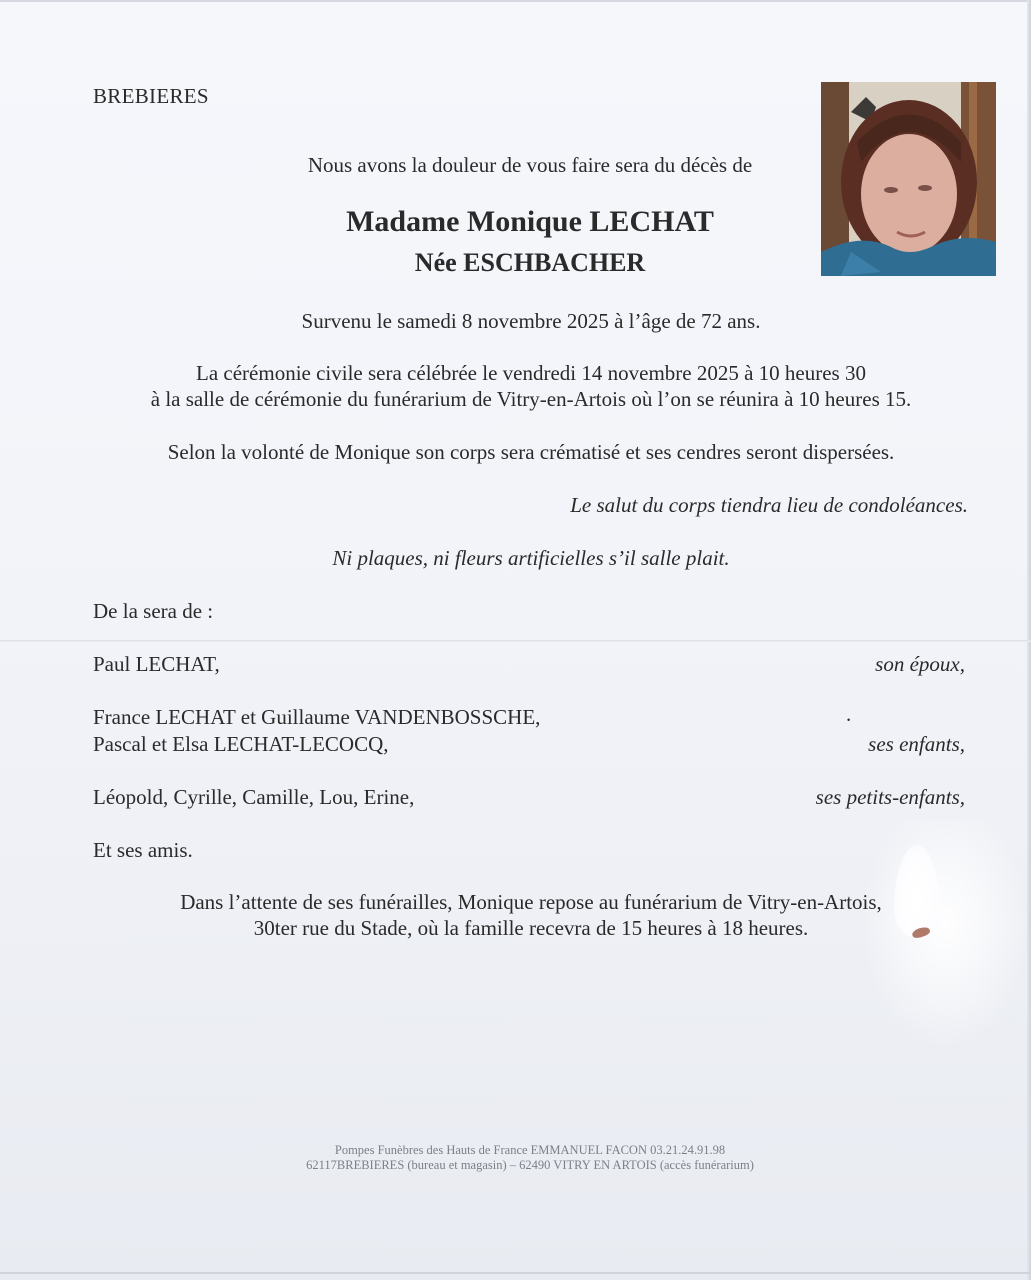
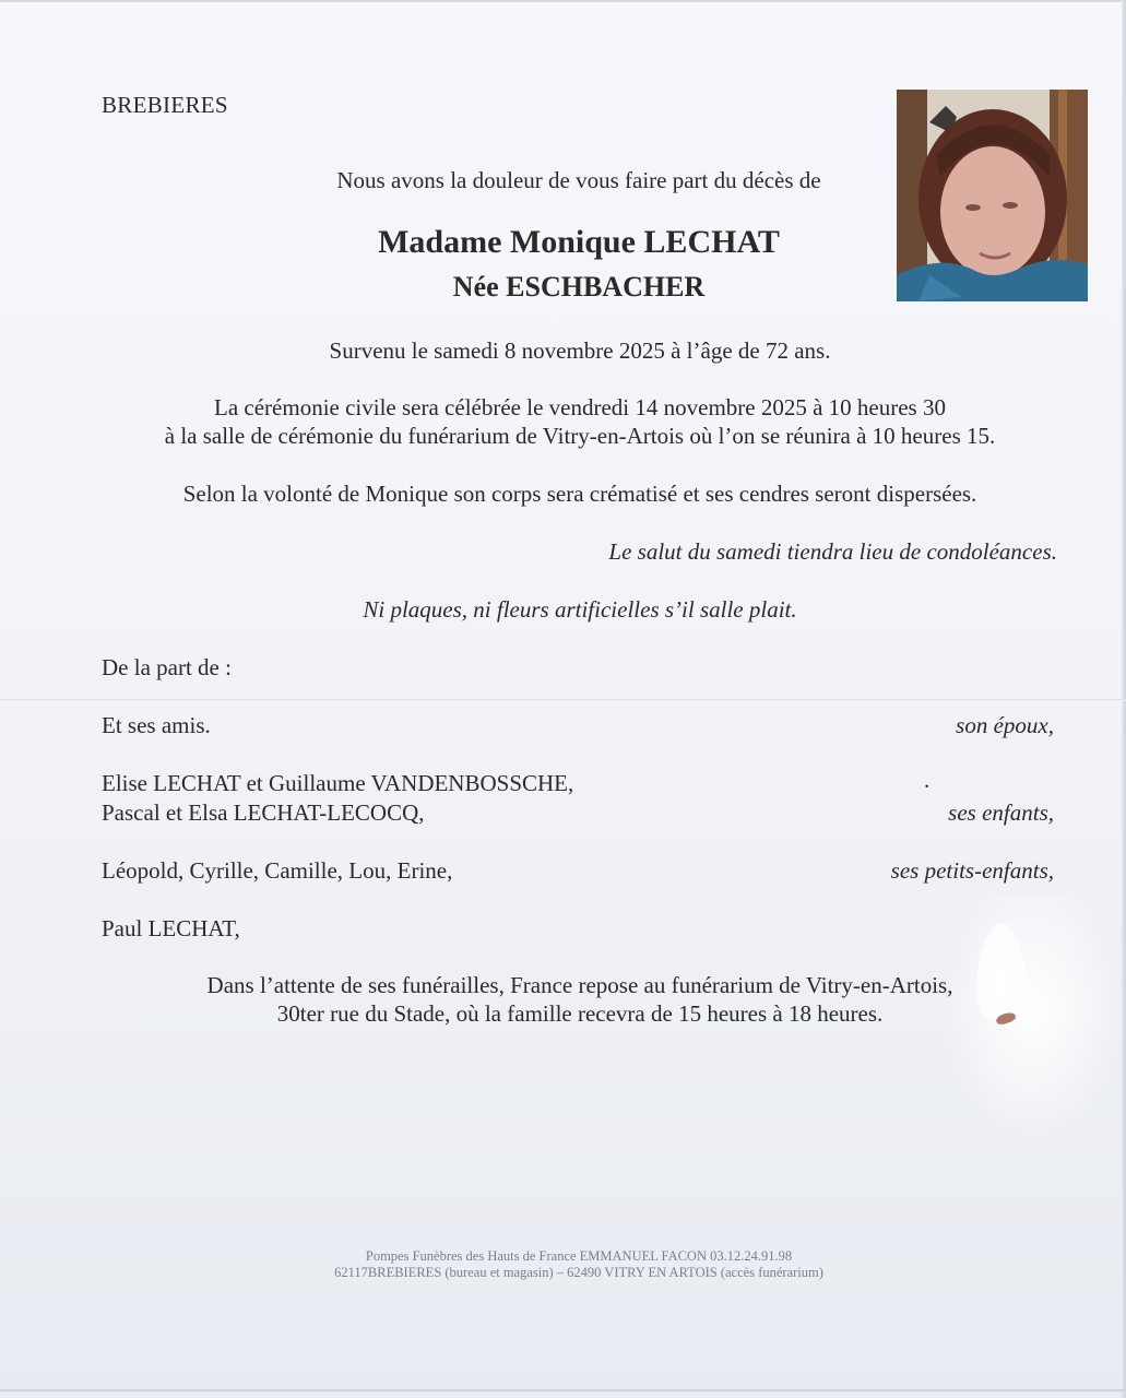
  BREBIERES
- Nous avons la douleur de vous faire sera du décès de
+ Nous avons la douleur de vous faire part du décès de
  Madame Monique LECHAT
  Née ESCHBACHER
  Survenu le samedi 8 novembre 2025 à l’âge de 72 ans.
  La cérémonie civile sera célébrée le vendredi 14 novembre 2025 à 10 heures 30
  à la salle de cérémonie du funérarium de Vitry-en-Artois où l’on se réunira à 10 heures 15.
  Selon la volonté de Monique son corps sera crématisé et ses cendres seront dispersées.
- Le salut du corps tiendra lieu de condoléances.
+ Le salut du samedi tiendra lieu de condoléances.
  Ni plaques, ni fleurs artificielles s’il salle plait.
- De la sera de :
+ De la part de :
- Paul LECHAT,
+ Et ses amis.
  son époux,
- France LECHAT et Guillaume VANDENBOSSCHE,
+ Elise LECHAT et Guillaume VANDENBOSSCHE,
  .
  Pascal et Elsa LECHAT-LECOCQ,
  ses enfants,
  Léopold, Cyrille, Camille, Lou, Erine,
  ses petits-enfants,
- Et ses amis.
+ Paul LECHAT,
- Dans l’attente de ses funérailles, Monique repose au funérarium de Vitry-en-Artois,
+ Dans l’attente de ses funérailles, France repose au funérarium de Vitry-en-Artois,
  30ter rue du Stade, où la famille recevra de 15 heures à 18 heures.
- Pompes Funèbres des Hauts de France EMMANUEL FACON 03.21.24.91.98
+ Pompes Funèbres des Hauts de France EMMANUEL FACON 03.12.24.91.98
  62117BREBIERES (bureau et magasin) – 62490 VITRY EN ARTOIS (accès funérarium)
